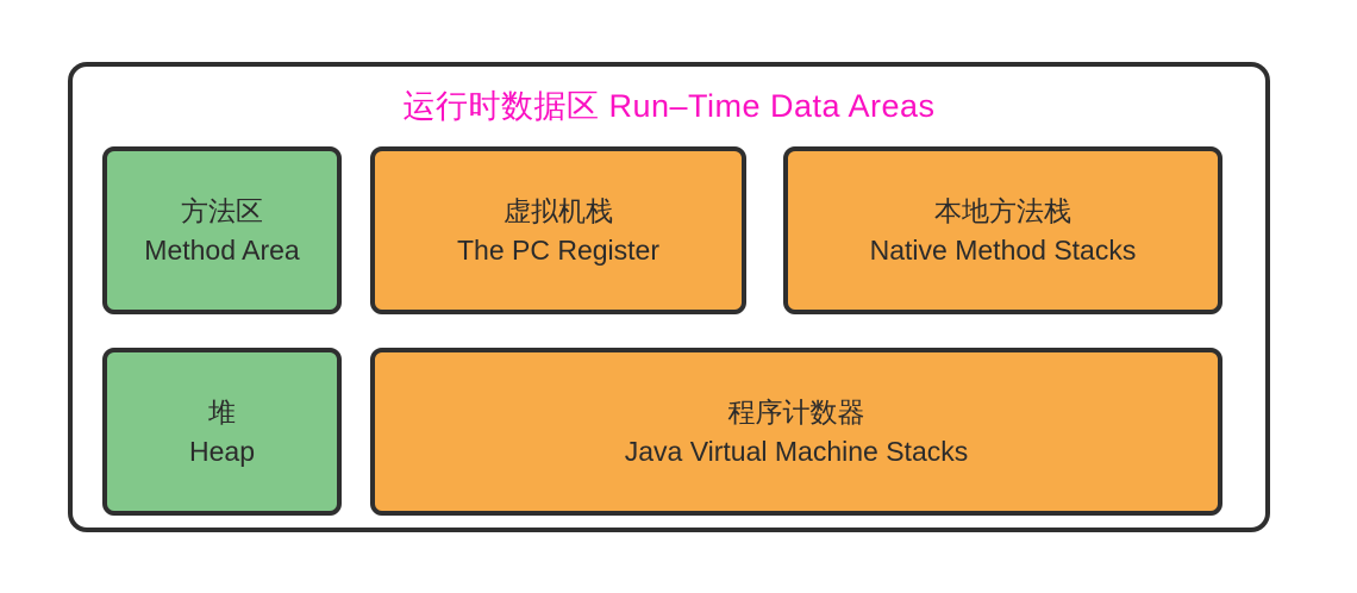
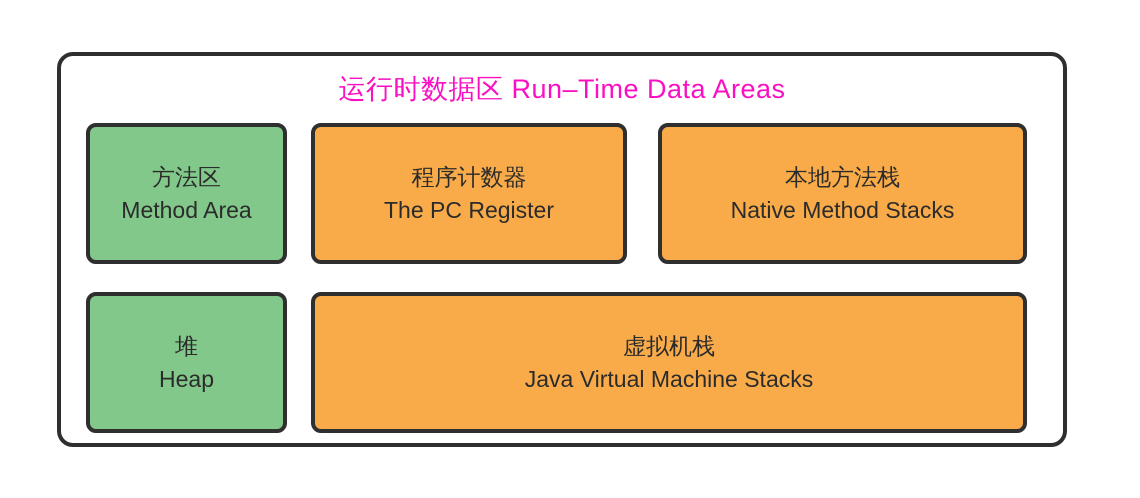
  运行时数据区 Run–Time Data Areas
  方法区
  Method Area
- 虚拟机栈
+ 程序计数器
  The PC Register
  本地方法栈
  Native Method Stacks
  堆
  Heap
- 程序计数器
+ 虚拟机栈
  Java Virtual Machine Stacks
